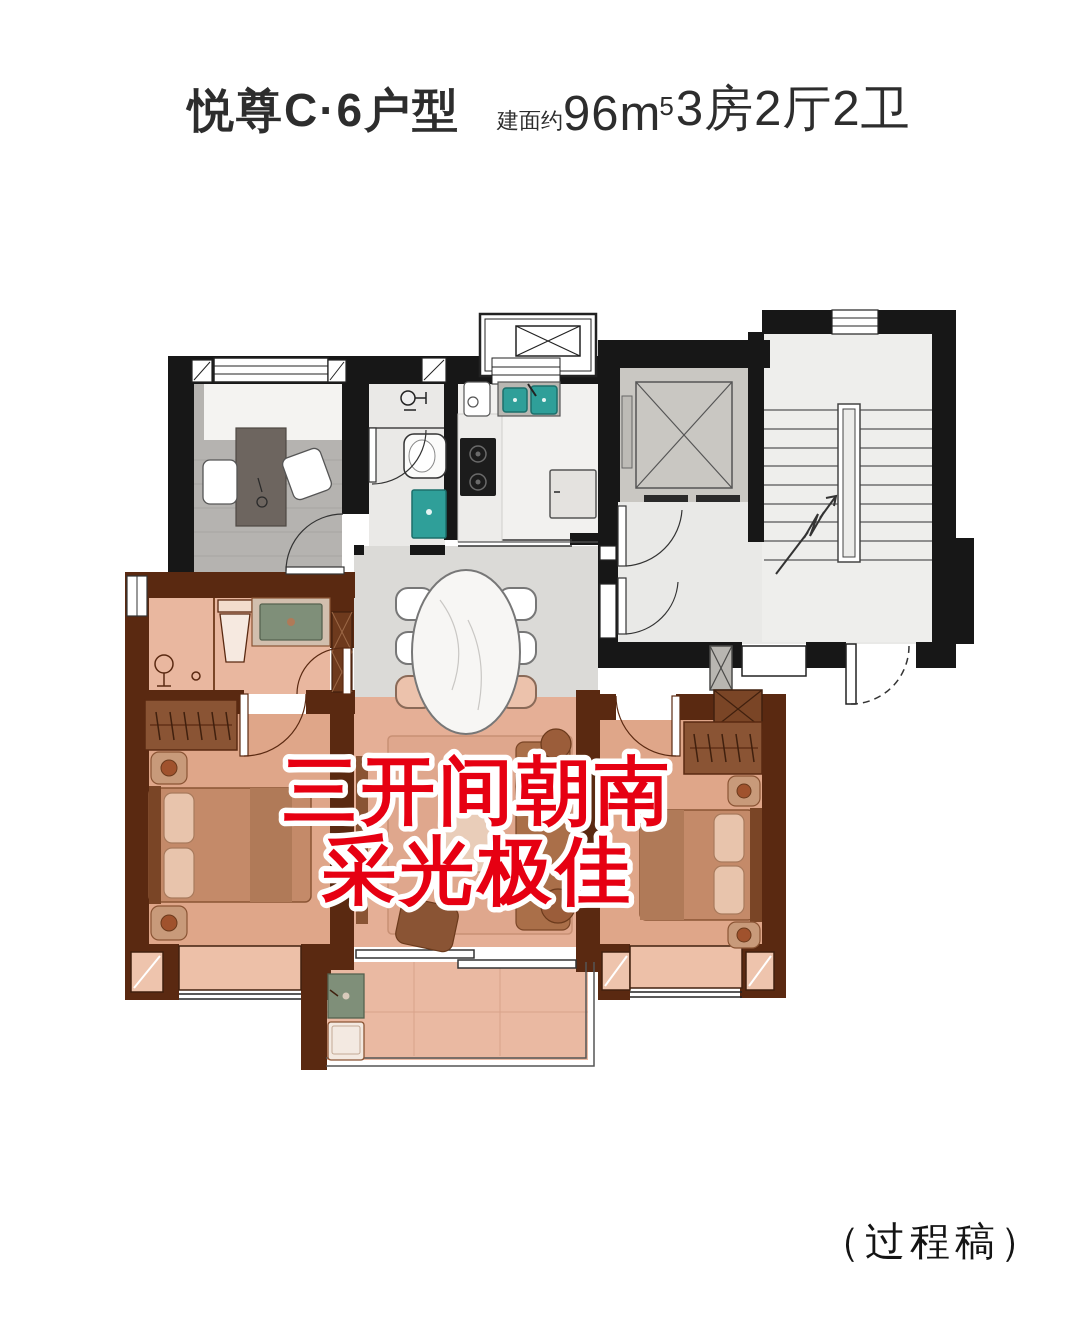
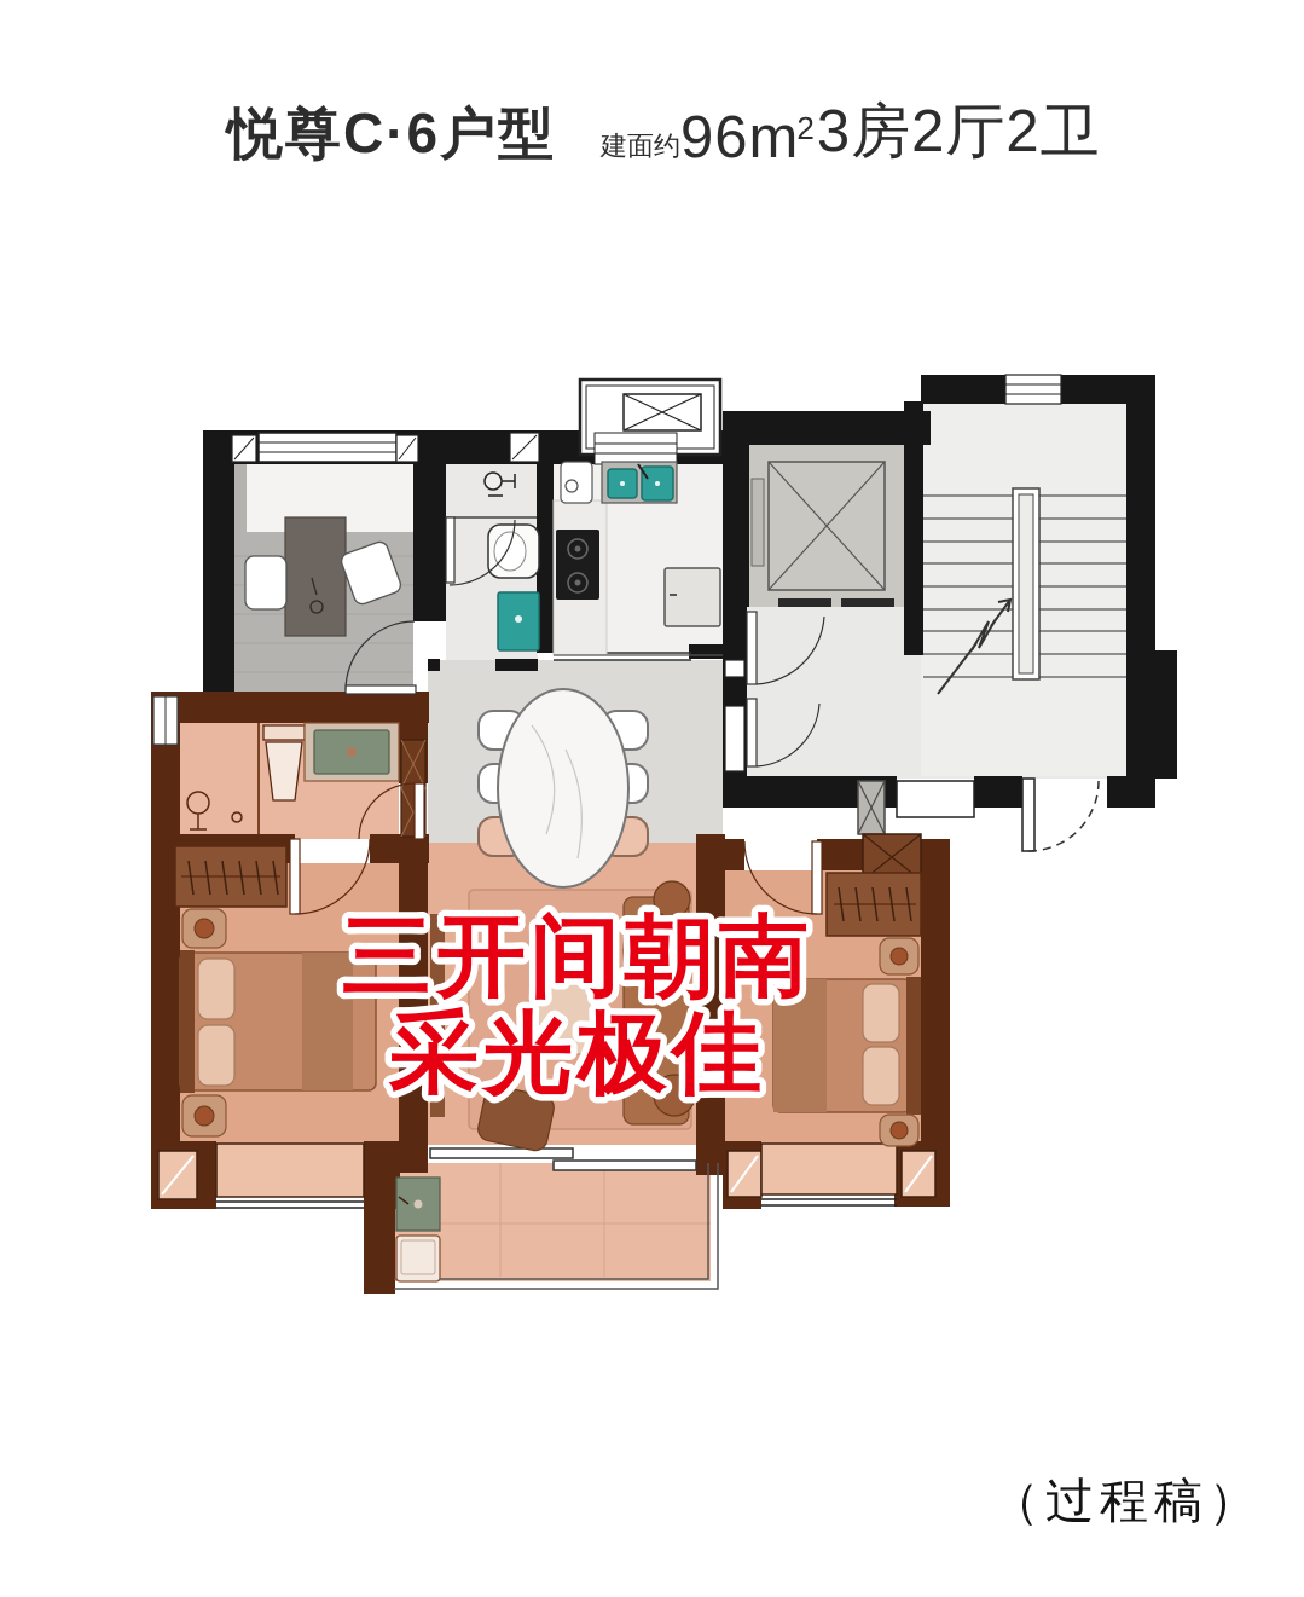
  悦尊C·6户型
  建面约
  96
  m
- 5
+ 2
  3房2厅2卫
  三开间朝南
  采光极佳
  （过程稿）
